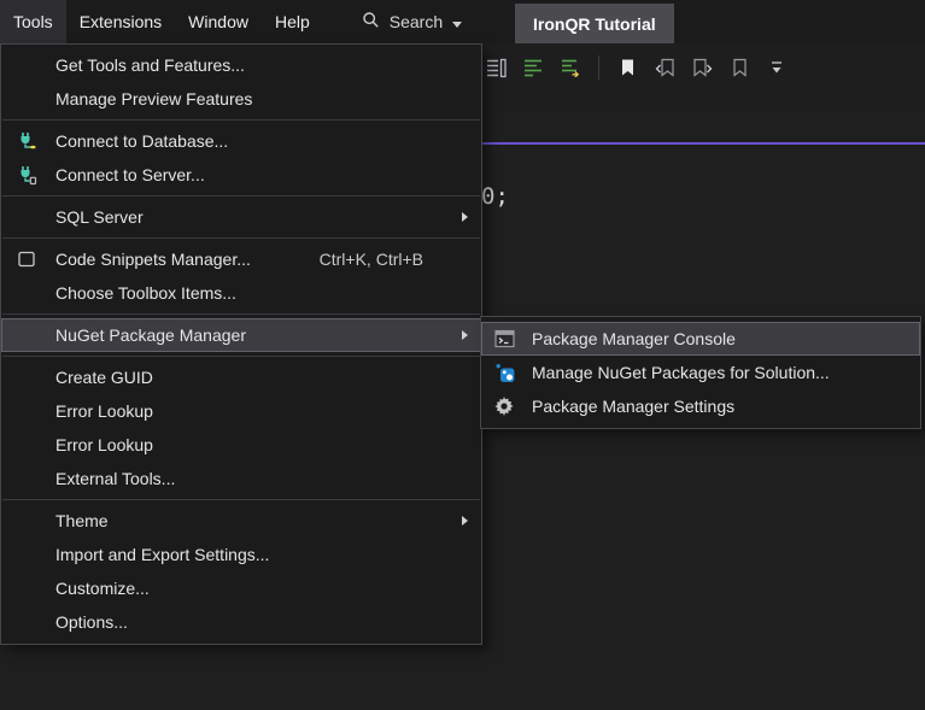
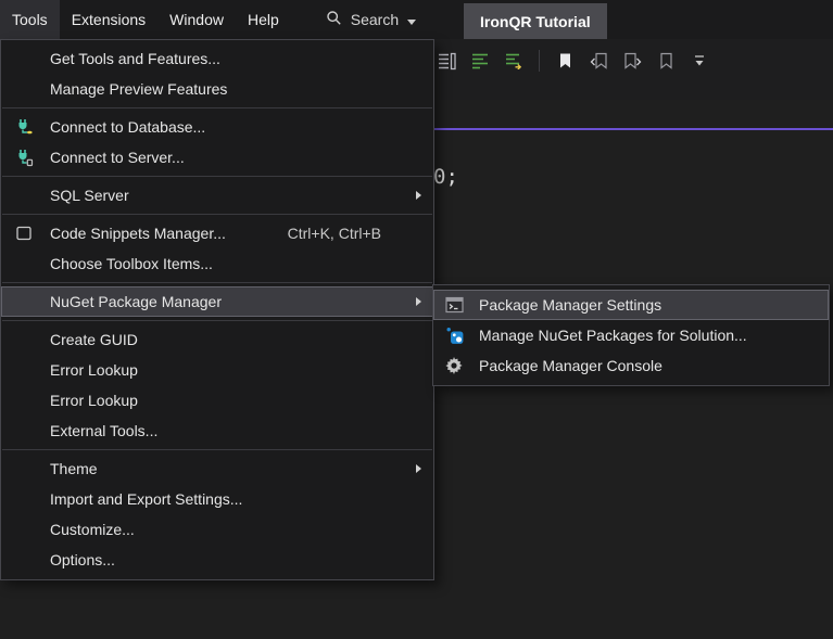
  Tools
  Extensions
  Window
  Help
  Search
  IronQR Tutorial
  0;
  Get Tools and Features...
  Manage Preview Features
  Connect to Database...
  Connect to Server...
  SQL Server
  Code Snippets Manager...
  Ctrl+K, Ctrl+B
  Choose Toolbox Items...
  NuGet Package Manager
  Create GUID
  Error Lookup
  Error Lookup
  External Tools...
  Theme
  Import and Export Settings...
  Customize...
  Options...
- Package Manager Console
+ Package Manager Settings
  Manage NuGet Packages for Solution...
- Package Manager Settings
+ Package Manager Console
